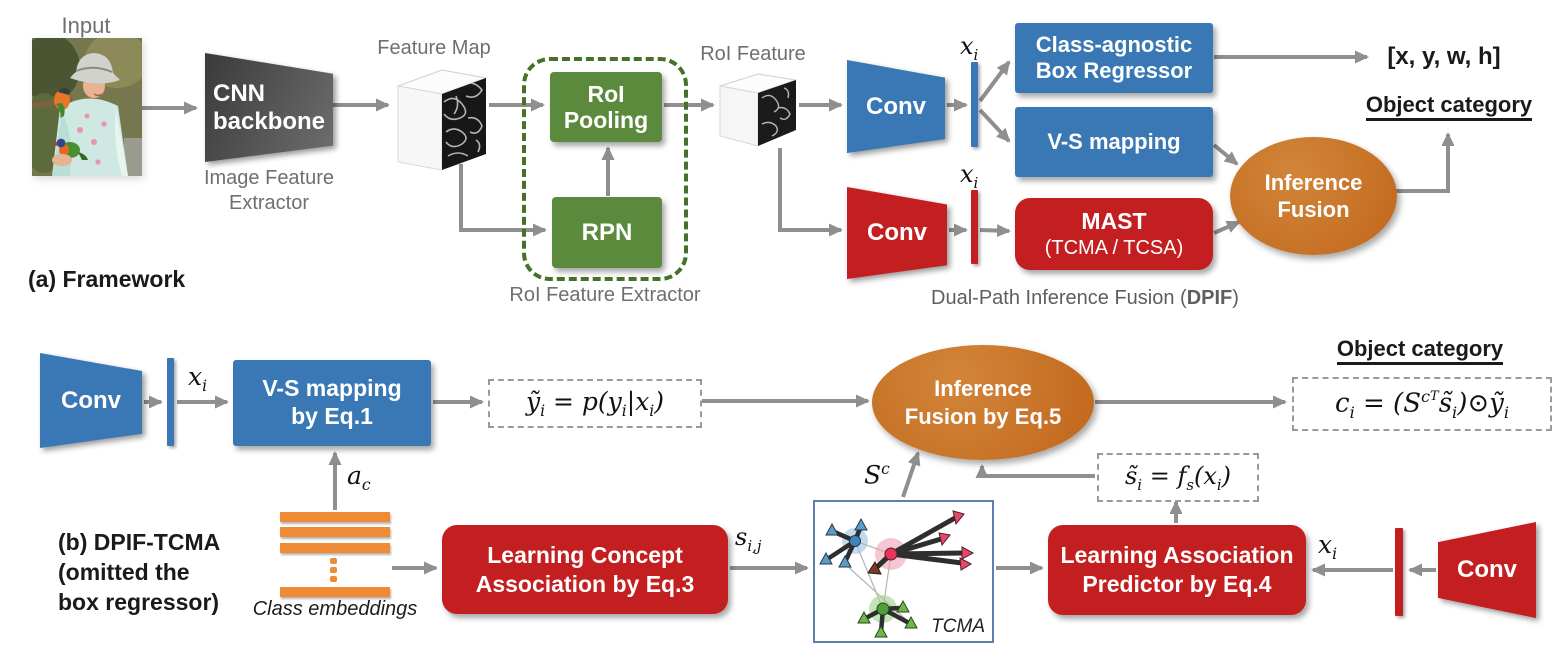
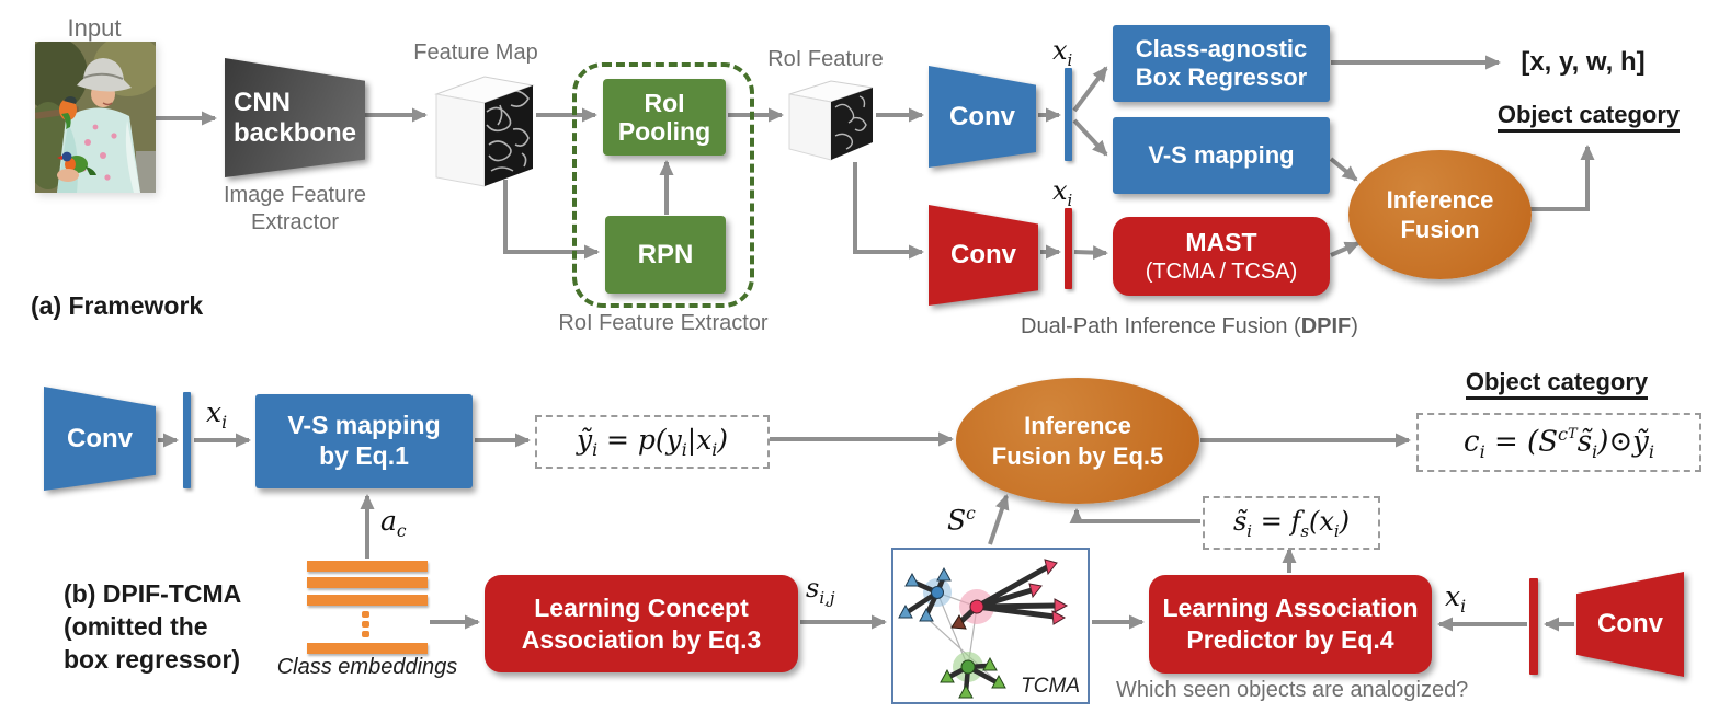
  Input
  CNN
  backbone
  Image Feature
  Extractor
  Feature Map
  RoI
  Pooling
  RPN
  RoI Feature Extractor
  RoI Feature
  Conv
  xi
  Class-agnostic
  Box Regressor
  V-S mapping
  Conv
  xi
  MAST
  (TCMA / TCSA)
  Inference
  Fusion
  [x, y, w, h]
  Object category
  Dual-Path Inference Fusion (DPIF)
  (a) Framework
  (b) DPIF-TCMA
  (omitted the
  box regressor)
  Conv
  xi
  V-S mapping
  by Eq.1
  ỹi = p(yi|xi)
  Inference
  Fusion by Eq.5
  ac
  Class embeddings
  Learning Concept
  Association by Eq.3
  si,j
  TCMA
  Sc
  s̃i = fs(xi)
  Learning Association
  Predictor by Eq.4
+ Which seen objects are analogized?
  xi
  Conv
  Object category
  ci = (ScTs̃i)⊙ỹi
